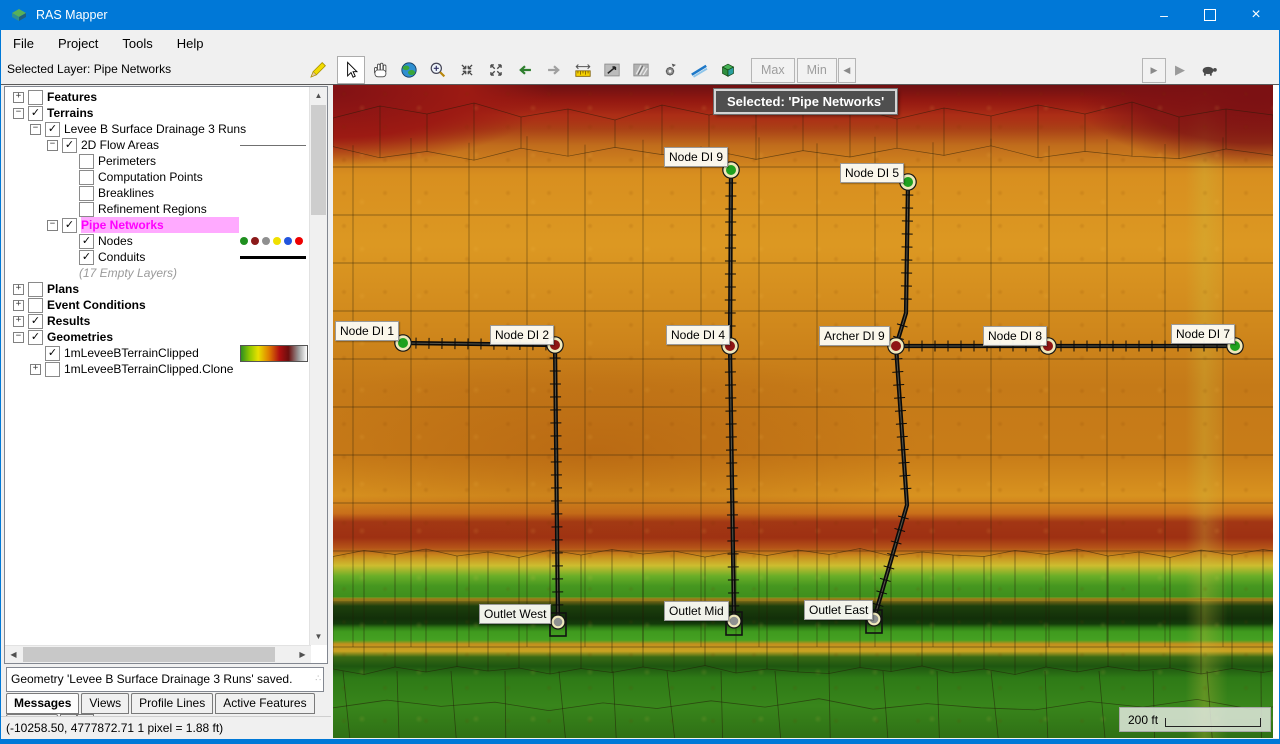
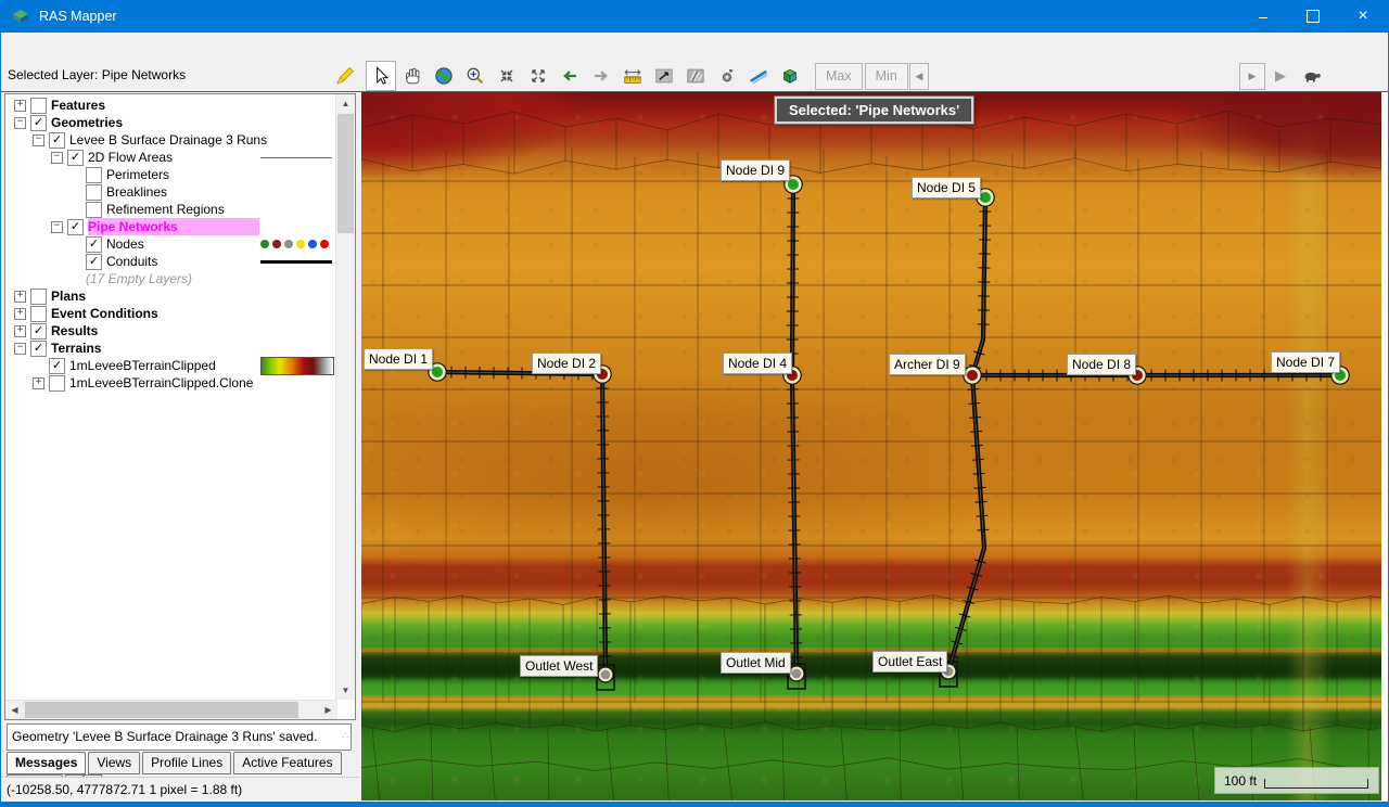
  RAS Mapper
  –
  ×
- File
- Project
- Tools
- Help
  Selected Layer: Pipe Networks
  Max
  Min
  ◀
  ▶
  ▶
  +
  Features
  −
  ✓
- Terrains
+ Geometries
  −
  ✓
  Levee B Surface Drainage 3 Runs
  −
  ✓
  2D Flow Areas
  Perimeters
- Computation Points
  Breaklines
  Refinement Regions
  −
  ✓
  Pipe Networks
  ✓
  Nodes
  ✓
  Conduits
  (17 Empty Layers)
  +
  Plans
  +
  Event Conditions
  +
  ✓
  Results
  −
  ✓
- Geometries
+ Terrains
  ✓
  1mLeveeBTerrainClipped
  +
  1mLeveeBTerrainClipped.Clone
  ▲
  ▼
  ◀
  ▶
  Geometry 'Levee B Surface Drainage 3 Runs' saved.
  ∴
  Messages Views Profile Lines Active Features
  (-10258.50, 4777872.71 1 pixel = 1.88 ft)
  Node DI 9
  Node DI 5
  Node DI 1
  Node DI 2
  Node DI 4
  Archer DI 9
  Node DI 8
  Node DI 7
  Outlet West
  Outlet Mid
  Outlet East
  Selected: 'Pipe Networks'
- 200 ft
+ 100 ft
